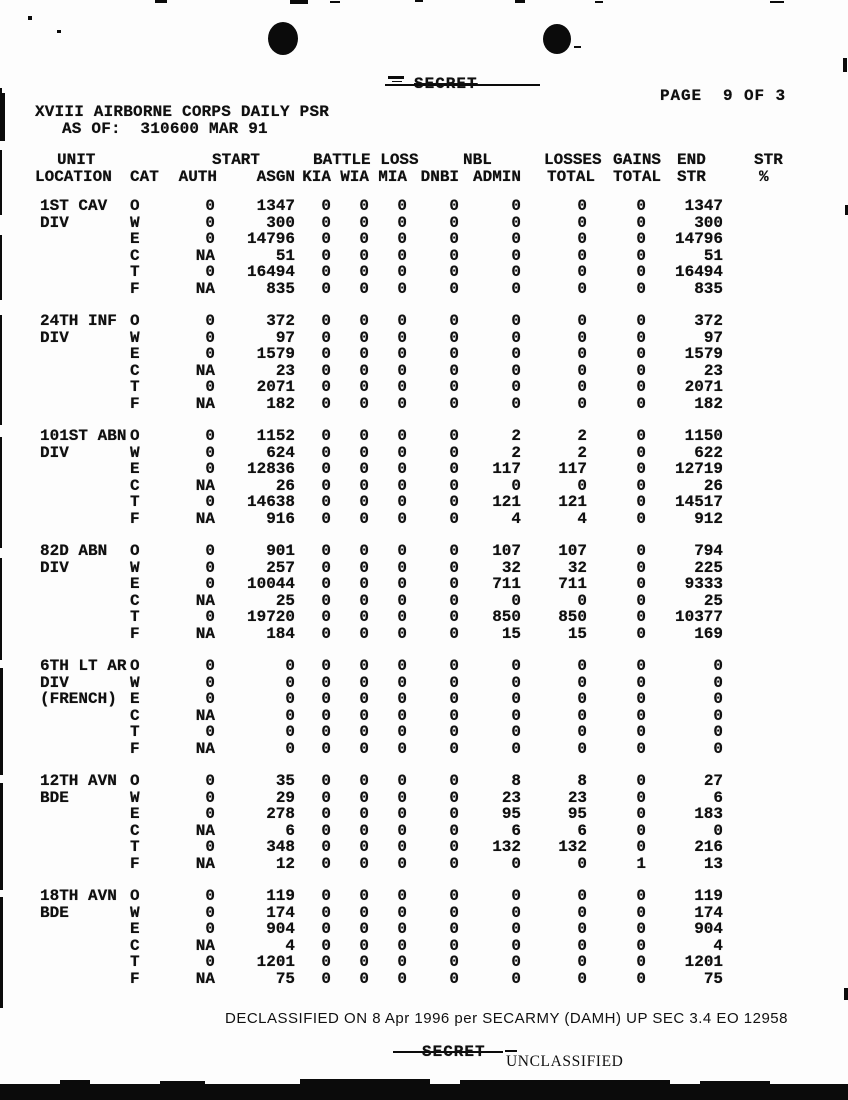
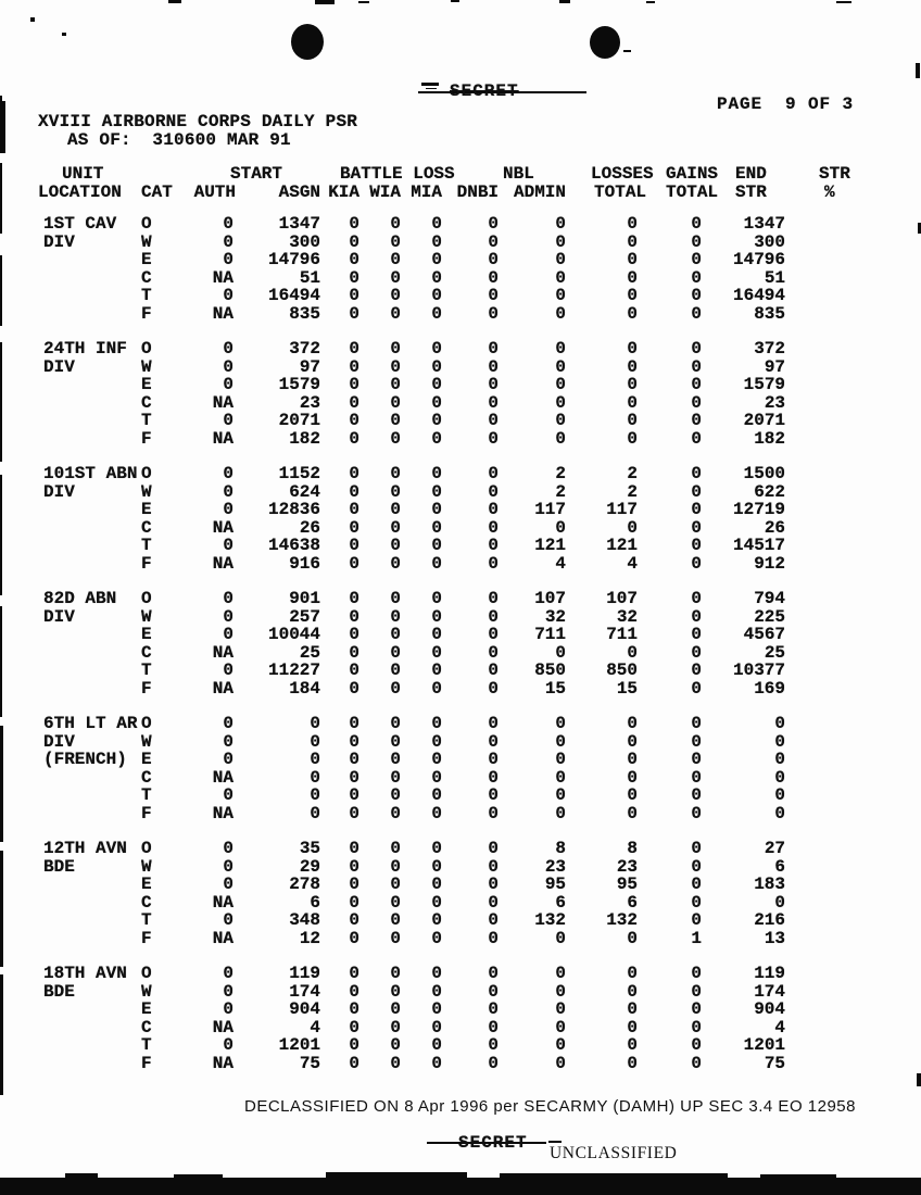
  SECRET
  PAGE 9 OF 3
  XVIII AIRBORNE CORPS DAILY PSR
  AS OF: 310600 MAR 91
  UNIT		START	BATTLE LOSS	NBL	LOSSES	GAINS	END	STR
  LOCATION	CAT	AUTH	ASGN	KIA	WIA	MIA	DNBI	ADMIN	TOTAL	TOTAL	STR	%
  1ST CAV	O	0	1347	0	0	0	0	0	0	0	1347
  DIV	W	0	300	0	0	0	0	0	0	0	300
  	E	0	14796	0	0	0	0	0	0	0	14796
  	C	NA	51	0	0	0	0	0	0	0	51
  	T	0	16494	0	0	0	0	0	0	0	16494
  	F	NA	835	0	0	0	0	0	0	0	835
  24TH INF	O	0	372	0	0	0	0	0	0	0	372
  DIV	W	0	97	0	0	0	0	0	0	0	97
  	E	0	1579	0	0	0	0	0	0	0	1579
  	C	NA	23	0	0	0	0	0	0	0	23
  	T	0	2071	0	0	0	0	0	0	0	2071
  	F	NA	182	0	0	0	0	0	0	0	182
- 101ST ABN	O	0	1152	0	0	0	0	2	2	0	1150
+ 101ST ABN	O	0	1152	0	0	0	0	2	2	0	1500
  DIV	W	0	624	0	0	0	0	2	2	0	622
  	E	0	12836	0	0	0	0	117	117	0	12719
  	C	NA	26	0	0	0	0	0	0	0	26
  	T	0	14638	0	0	0	0	121	121	0	14517
  	F	NA	916	0	0	0	0	4	4	0	912
  82D ABN	O	0	901	0	0	0	0	107	107	0	794
  DIV	W	0	257	0	0	0	0	32	32	0	225
- 	E	0	10044	0	0	0	0	711	711	0	9333
+ 	E	0	10044	0	0	0	0	711	711	0	4567
  	C	NA	25	0	0	0	0	0	0	0	25
- 	T	0	19720	0	0	0	0	850	850	0	10377
+ 	T	0	11227	0	0	0	0	850	850	0	10377
  	F	NA	184	0	0	0	0	15	15	0	169
  6TH LT AR	O	0	0	0	0	0	0	0	0	0	0
  DIV	W	0	0	0	0	0	0	0	0	0	0
  (FRENCH)	E	0	0	0	0	0	0	0	0	0	0
  	C	NA	0	0	0	0	0	0	0	0	0
  	T	0	0	0	0	0	0	0	0	0	0
  	F	NA	0	0	0	0	0	0	0	0	0
  12TH AVN	O	0	35	0	0	0	0	8	8	0	27
  BDE	W	0	29	0	0	0	0	23	23	0	6
  	E	0	278	0	0	0	0	95	95	0	183
  	C	NA	6	0	0	0	0	6	6	0	0
  	T	0	348	0	0	0	0	132	132	0	216
  	F	NA	12	0	0	0	0	0	0	1	13
  18TH AVN	O	0	119	0	0	0	0	0	0	0	119
  BDE	W	0	174	0	0	0	0	0	0	0	174
  	E	0	904	0	0	0	0	0	0	0	904
  	C	NA	4	0	0	0	0	0	0	0	4
  	T	0	1201	0	0	0	0	0	0	0	1201
  	F	NA	75	0	0	0	0	0	0	0	75
  DECLASSIFIED ON 8 Apr 1996 per SECARMY (DAMH) UP SEC 3.4 EO 12958
  SECRET
  UNCLASSIFIED
